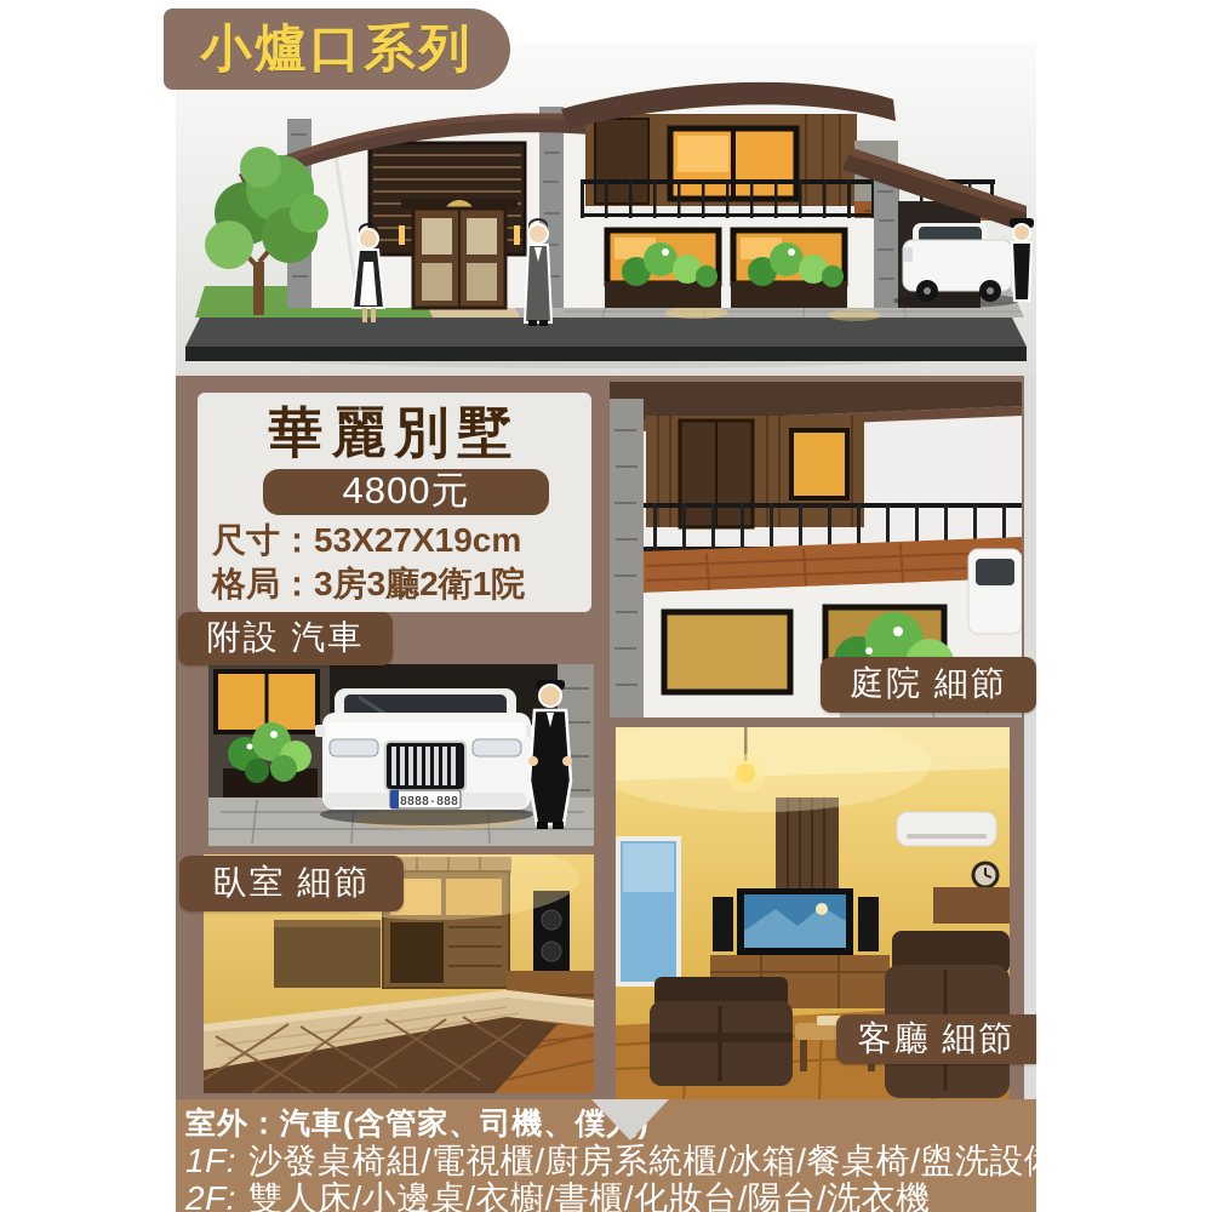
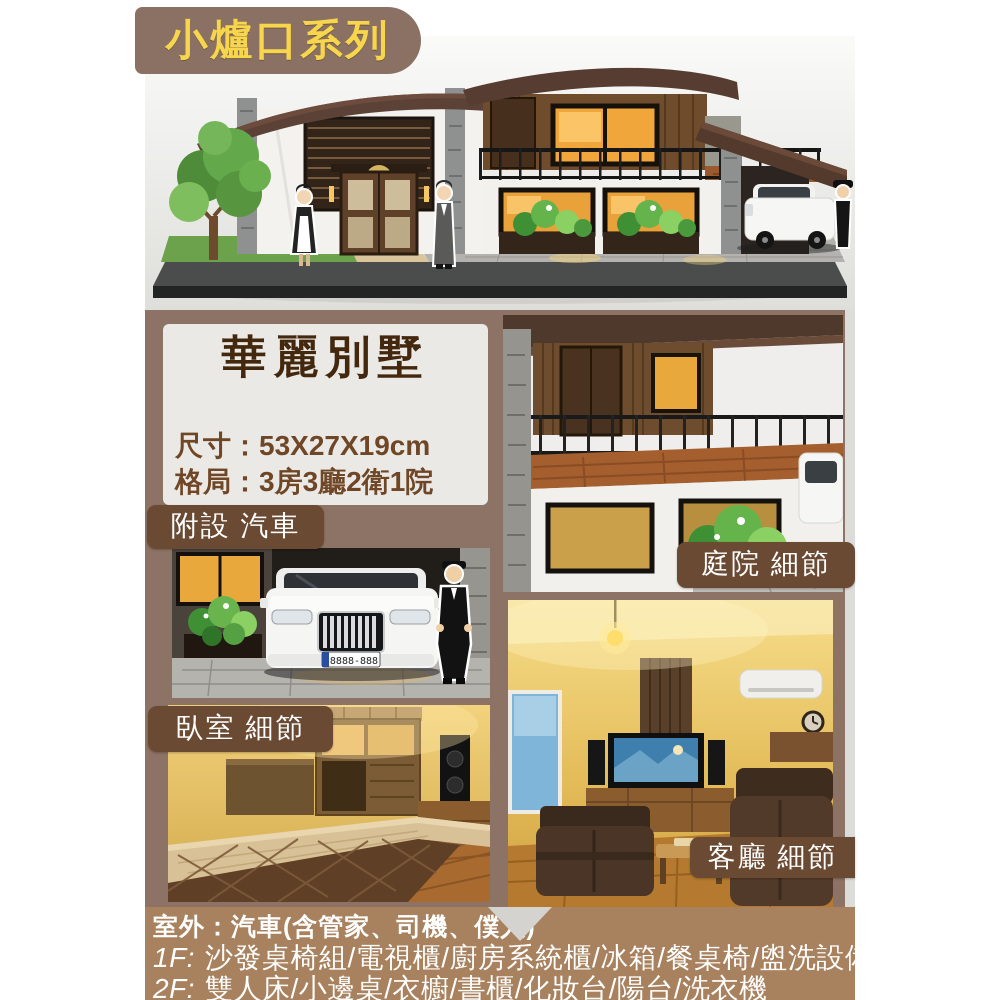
  小爐口系列
  華麗別墅
- 4800元
  尺寸：53X27X19cm
  格局：3房3廳2衛1院
  附設 汽車
  庭院 細節
  臥室 細節
  客廳 細節
  8888-888
  室外：汽車(含管家、司機、僕
  1F: 沙發桌椅組/電視櫃/廚房系統櫃/冰箱/餐桌椅/盥洗設備
  2F: 雙人床/小邊桌/衣櫥/書櫃/化妝台/陽台/洗衣機
